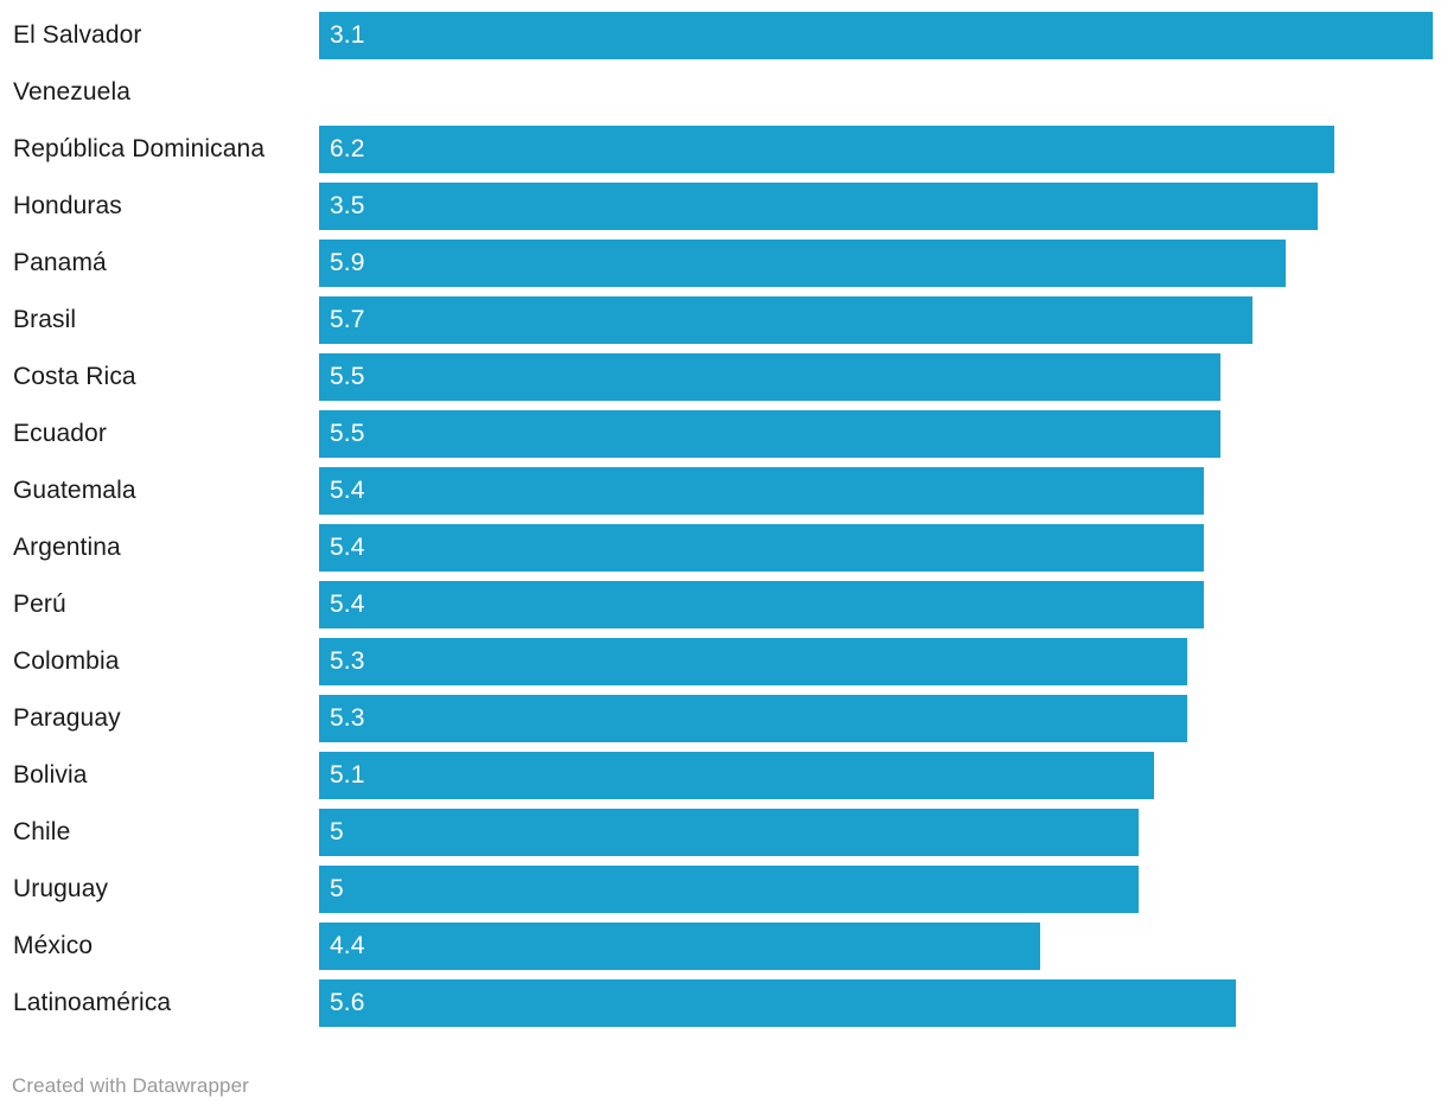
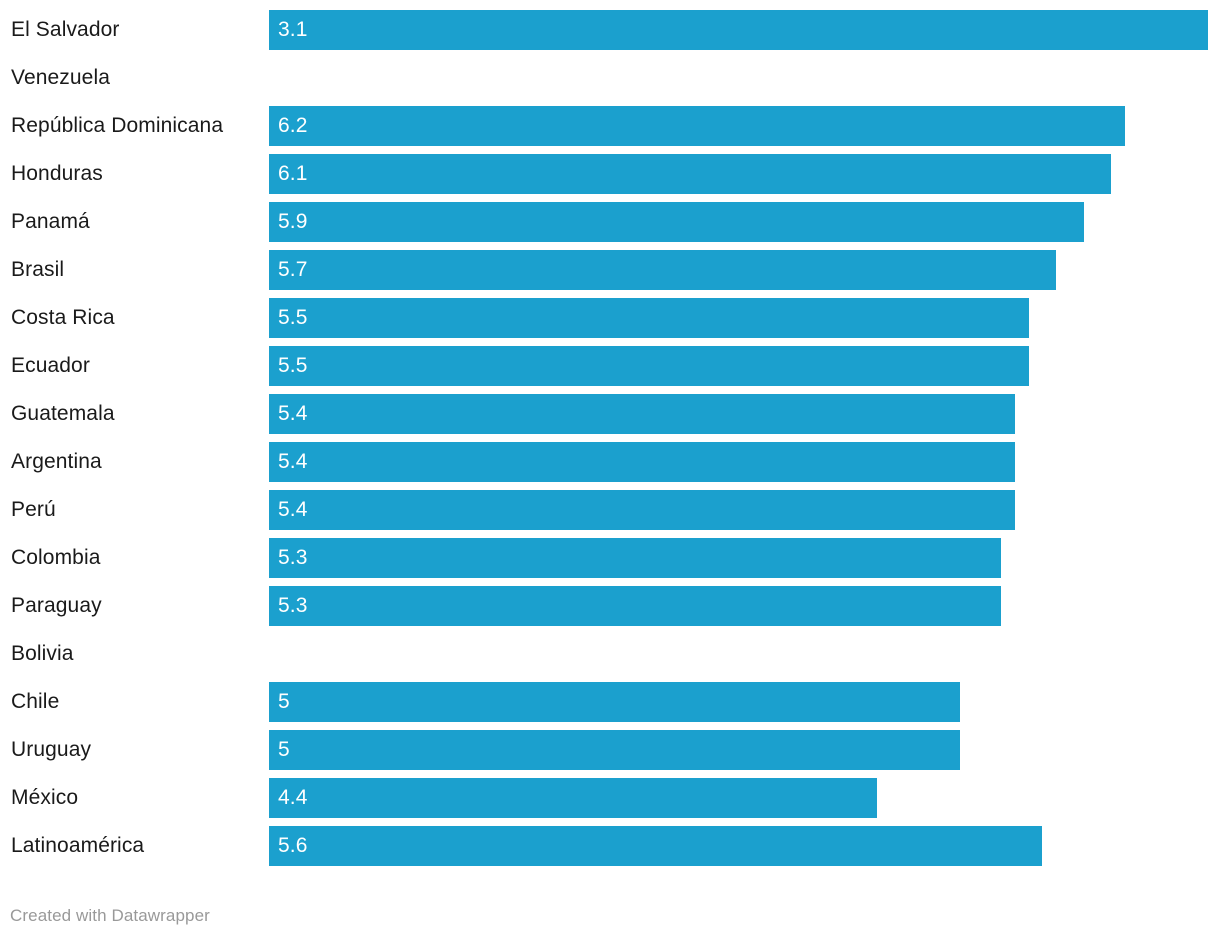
  El Salvador
  3.1
  Venezuela
  República Dominicana
  6.2
  Honduras
- 3.5
+ 6.1
  Panamá
  5.9
  Brasil
  5.7
  Costa Rica
  5.5
  Ecuador
  5.5
  Guatemala
  5.4
  Argentina
  5.4
  Perú
  5.4
  Colombia
  5.3
  Paraguay
  5.3
  Bolivia
- 5.1
  Chile
  5
  Uruguay
  5
  México
  4.4
  Latinoamérica
  5.6
  Created with Datawrapper
